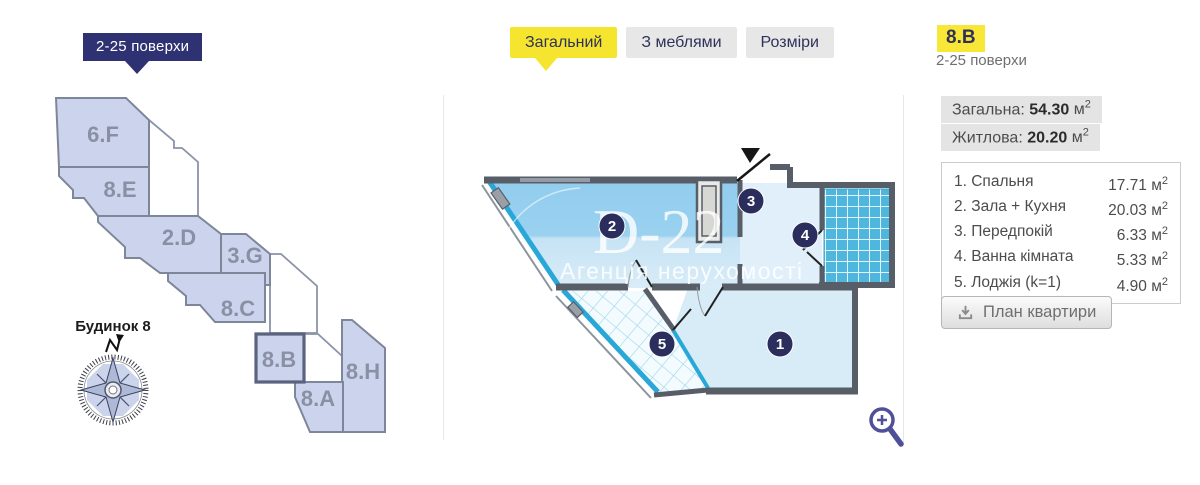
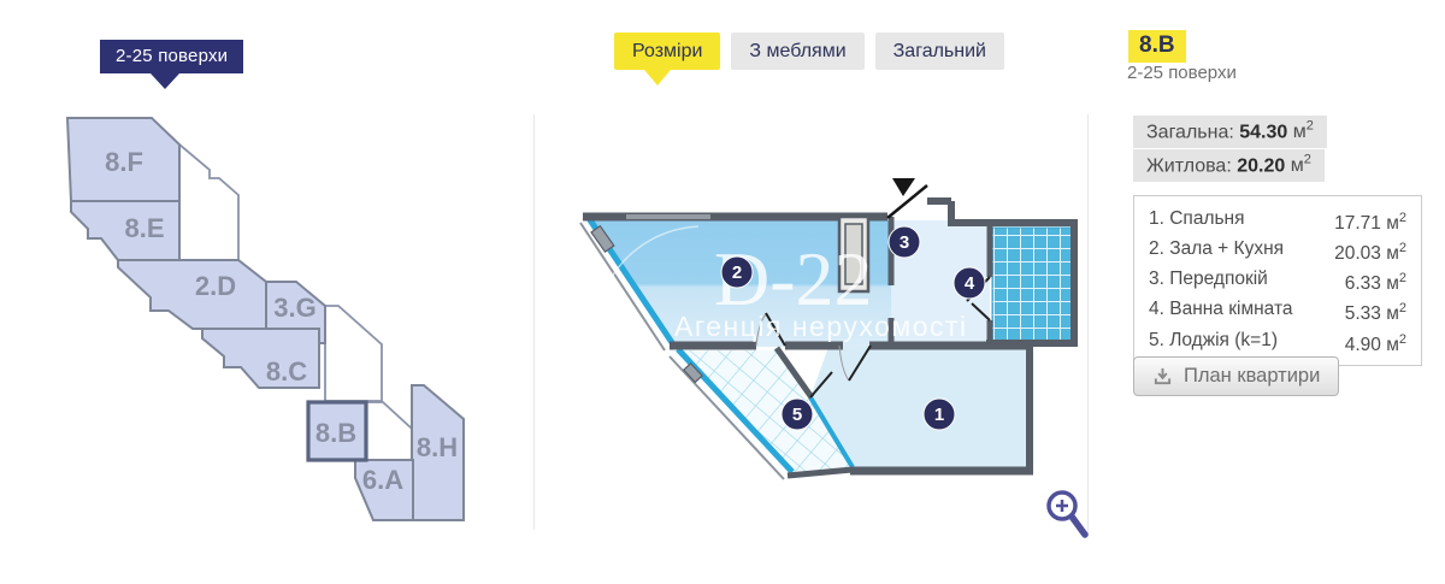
  2-25 поверхи
- 6.F
+ 8.F
  8.E
  2.D
  3.G
  8.C
  8.B
  8.H
- 8.A
+ 6.A
- Будинок 8
- Загальний
+ Розміри
  З меблями
- Розміри
+ Загальний
  -22
  Агенція нерухомості
  1
  2
  3
  4
  5
  8.B
  2-25 поверхи
  Загальна: 54.30 м2
  Житлова: 20.20 м2
  1. Спальня
  17.71 м2
  2. Зала + Кухня
  20.03 м2
  3. Передпокій
  6.33 м2
  4. Ванна кімната
  5.33 м2
  5. Лоджія (k=1)
  4.90 м2
  План квартири
